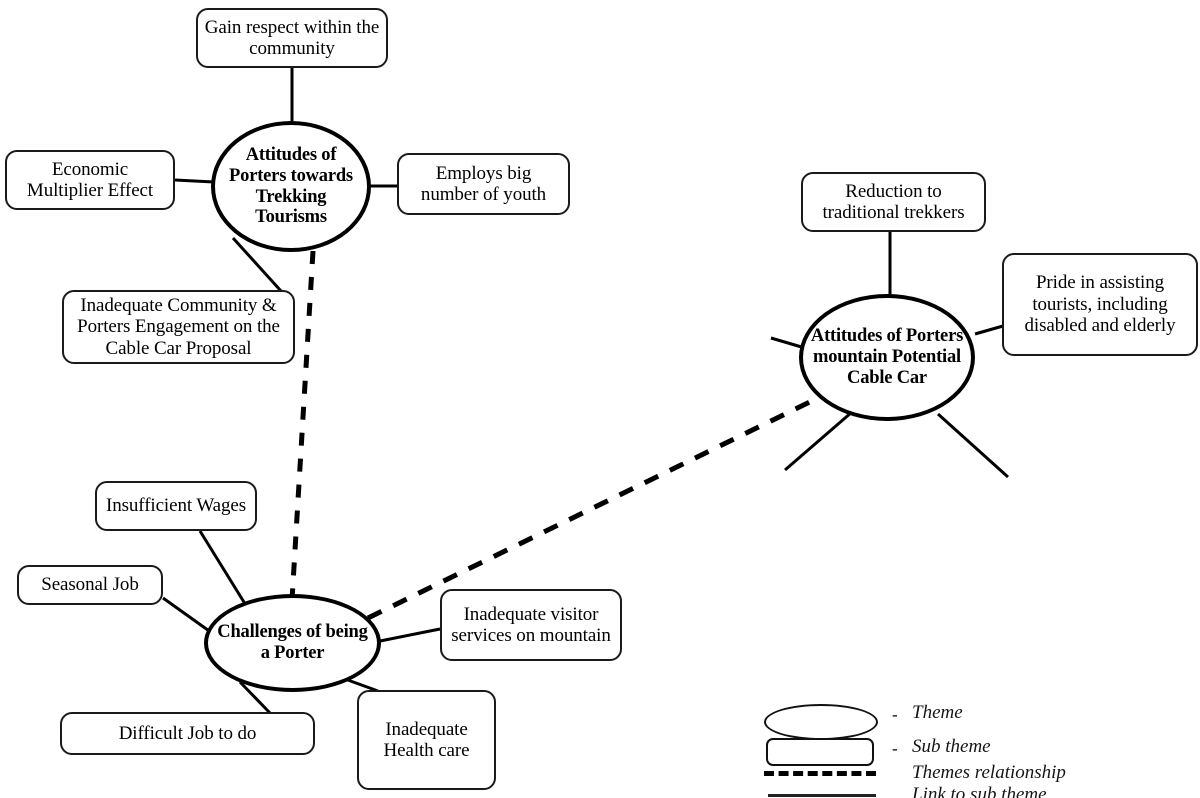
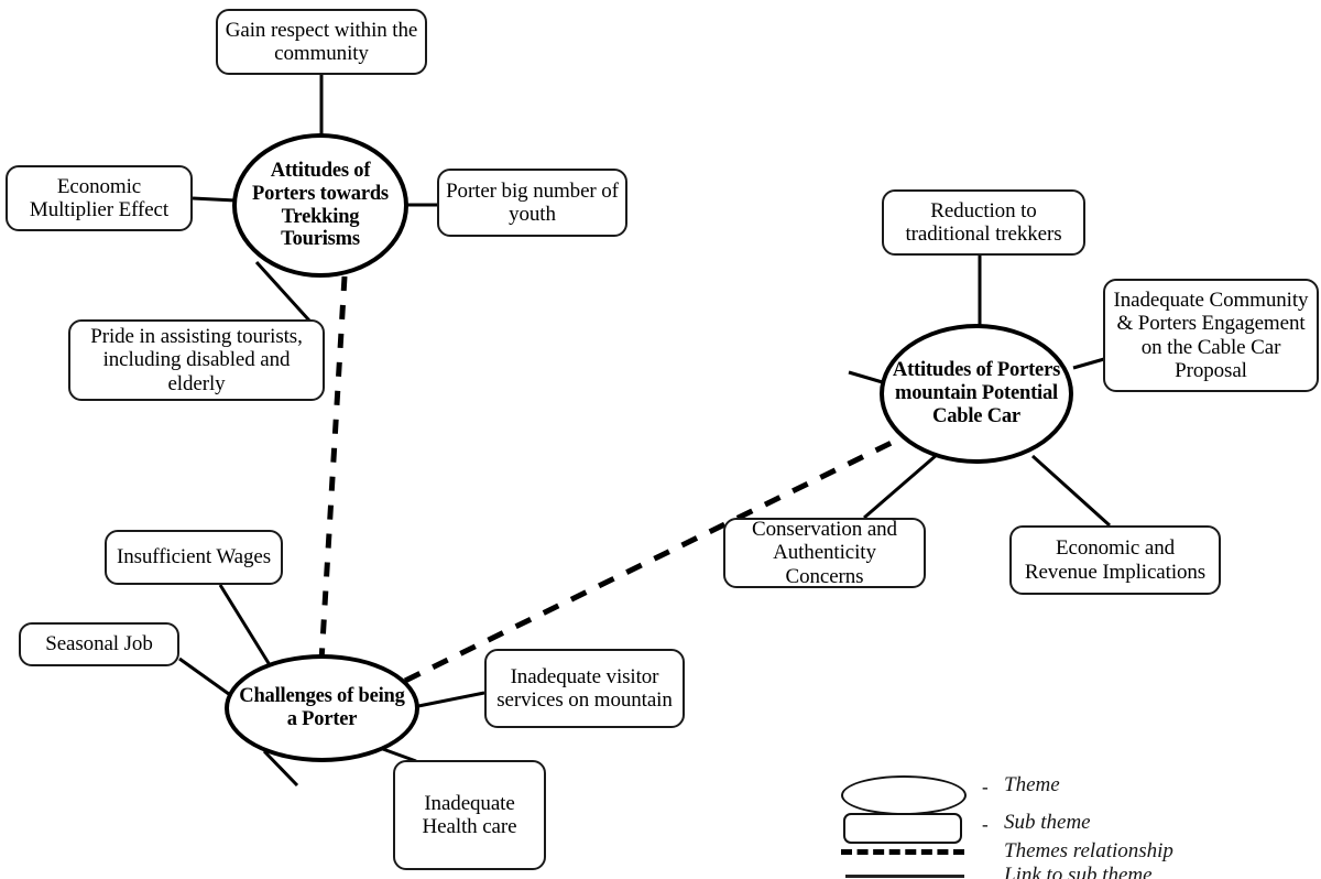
  Attitudes of Porters towards Trekking Tourisms
  Attitudes of Porters mountain Potential Cable Car
  Challenges of being a Porter
  Gain respect within the community
  Economic Multiplier Effect
- Employs big number of youth
+ Porter big number of youth
- Inadequate Community & Porters Engagement on the Cable Car Proposal
+ Pride in assisting tourists, including disabled and elderly
  Reduction to traditional trekkers
- Pride in assisting tourists, including disabled and elderly
+ Inadequate Community & Porters Engagement on the Cable Car Proposal
+ Conservation and Authenticity Concerns
+ Economic and Revenue Implications
  Insufficient Wages
  Seasonal Job
  Inadequate visitor services on mountain
- Difficult Job to do
  Inadequate Health care
  -
  Theme
  -
  Sub theme
  Themes relationship
  Link to sub theme
